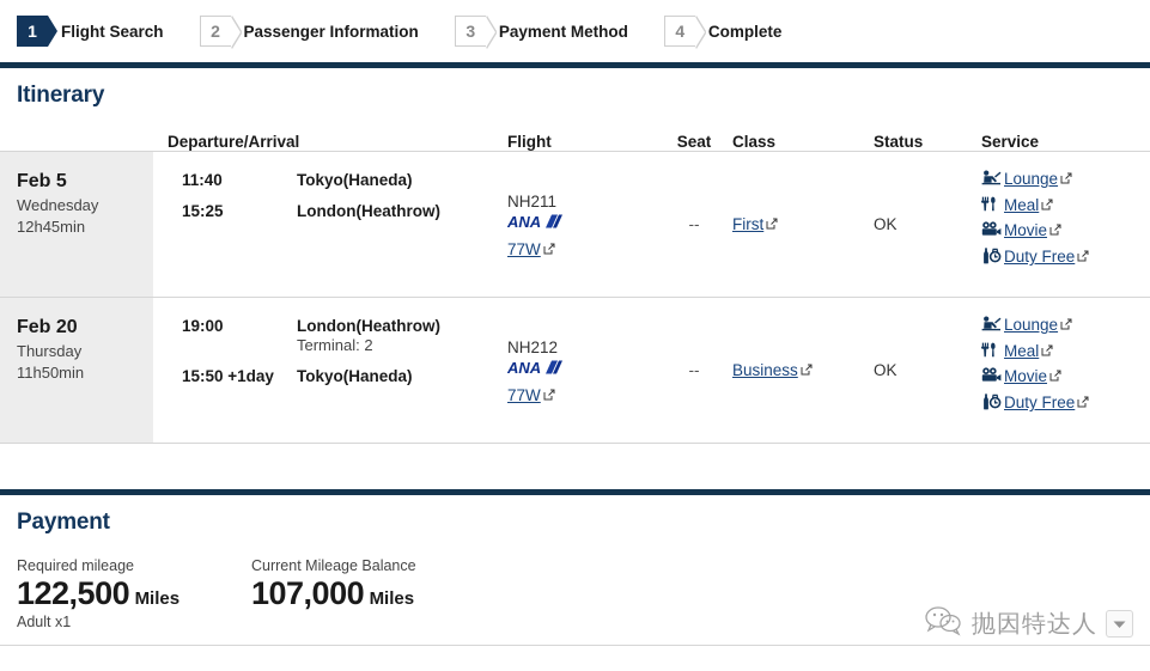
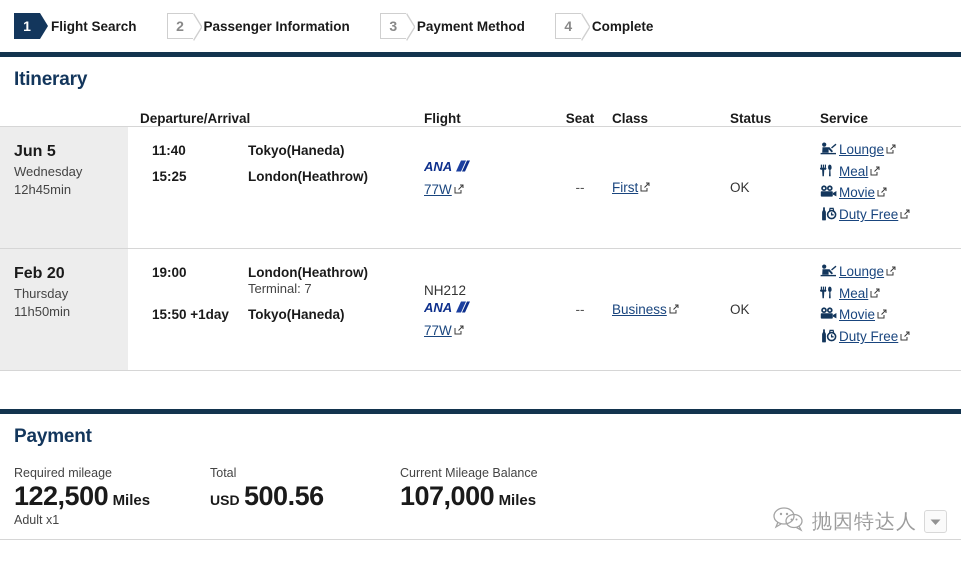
  1
  Flight Search
  2
  Passenger Information
  3
  Payment Method
  4
  Complete
  Itinerary
  Departure/Arrival
  Flight
  Seat
  Class
  Status
  Service
- Feb 5
+ Jun 5
  Wednesday
  12h45min
  11:40
  Tokyo(Haneda)
  15:25
  London(Heathrow)
- NH211
  ANA
  77W
  --
  First
  OK
  Lounge
  Meal
  Movie
  Duty Free
  Feb 20
  Thursday
  11h50min
  19:00
  London(Heathrow)
- Terminal: 2
+ Terminal: 7
  15:50 +1day
  Tokyo(Haneda)
  NH212
  ANA
  77W
  --
  Business
  OK
  Lounge
  Meal
  Movie
  Duty Free
  Payment
  Required mileage
  122,500 Miles
  Adult x1
+ Total
+ USD 500.56
  Current Mileage Balance
  107,000 Miles
  抛因特达人
